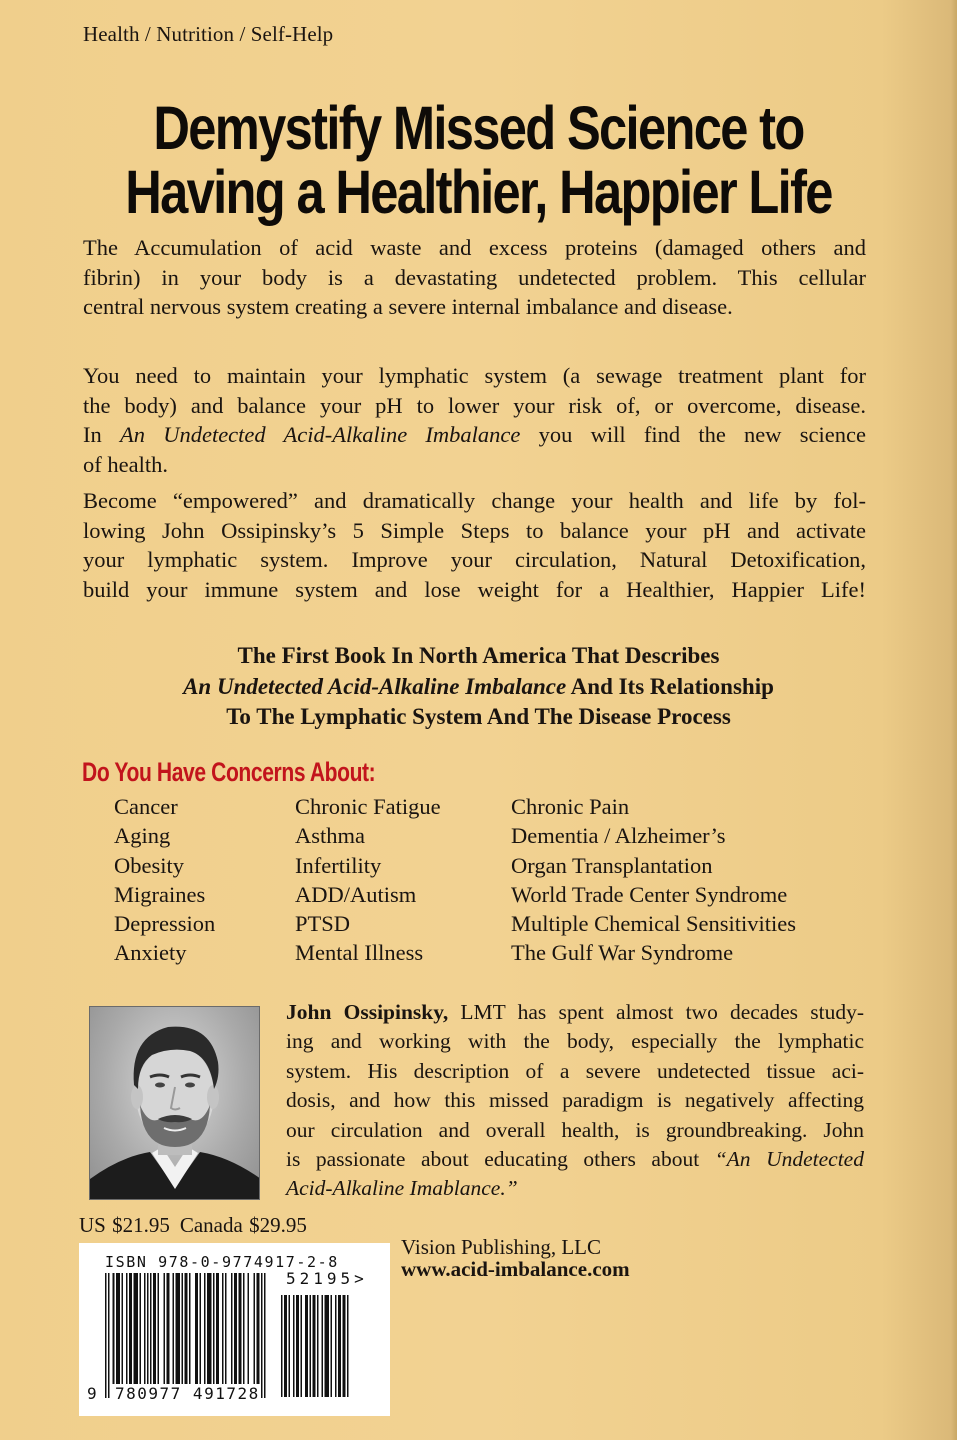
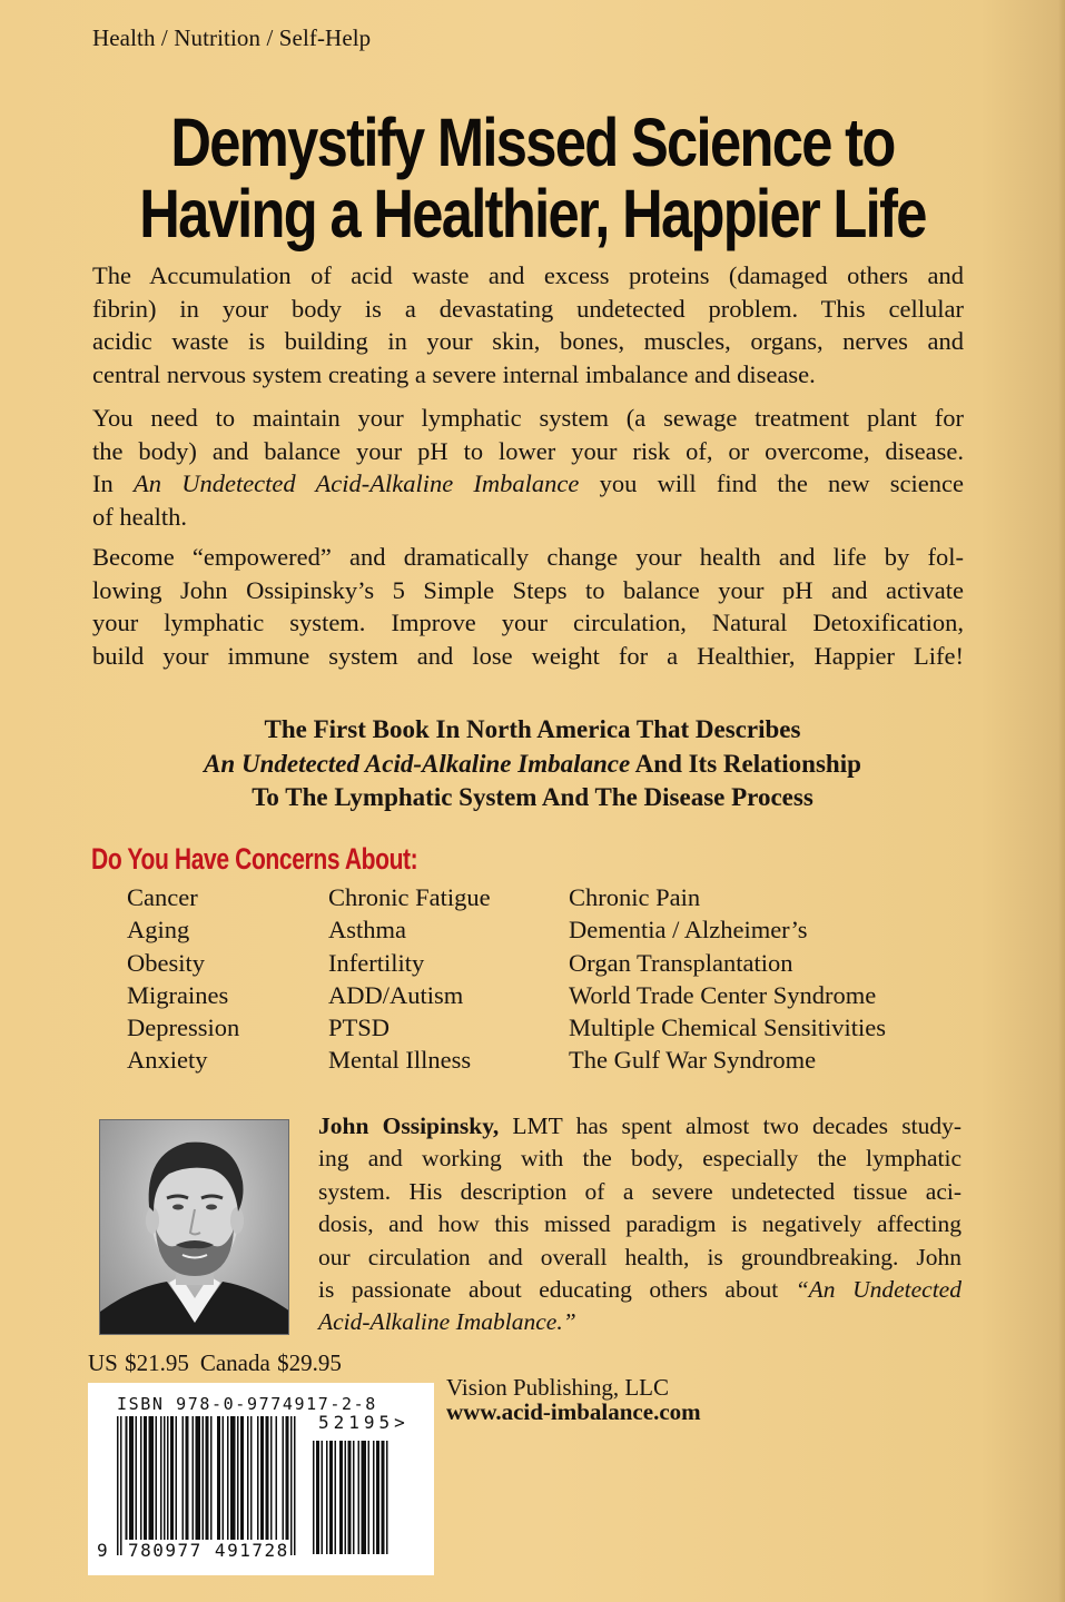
  Health / Nutrition / Self-Help
  Demystify Missed Science to
  Having a Healthier, Happier Life
  The Accumulation of acid waste and excess proteins (damaged others and
  fibrin) in your body is a devastating undetected problem. This cellular
+ acidic waste is building in your skin, bones, muscles, organs, nerves and
  central nervous system creating a severe internal imbalance and disease.
  You need to maintain your lymphatic system (a sewage treatment plant for
  the body) and balance your pH to lower your risk of, or overcome, disease.
  In An Undetected Acid-Alkaline Imbalance you will find the new science
  of health.
  Become “empowered” and dramatically change your health and life by fol-
  lowing John Ossipinsky’s 5 Simple Steps to balance your pH and activate
  your lymphatic system. Improve your circulation, Natural Detoxification,
  build your immune system and lose weight for a Healthier, Happier Life!
  The First Book In North America That Describes
  An Undetected Acid-Alkaline Imbalance And Its Relationship
  To The Lymphatic System And The Disease Process
  Do You Have Concerns About:
  Cancer
  Aging
  Obesity
  Migraines
  Depression
  Anxiety
  Chronic Fatigue
  Asthma
  Infertility
  ADD/Autism
  PTSD
  Mental Illness
  Chronic Pain
  Dementia / Alzheimer’s
  Organ Transplantation
  World Trade Center Syndrome
  Multiple Chemical Sensitivities
  The Gulf War Syndrome
  John Ossipinsky, LMT has spent almost two decades study-
  ing and working with the body, especially the lymphatic
  system. His description of a severe undetected tissue aci-
  dosis, and how this missed paradigm is negatively affecting
  our circulation and overall health, is groundbreaking. John
  is passionate about educating others about “An Undetected
  Acid-Alkaline Imablance.”
  US $21.95 Canada $29.95
  ISBN 978-0-9774917-2-8
  52195>
  9
  780977 491728
  Vision Publishing, LLC
  www.acid-imbalance.com
